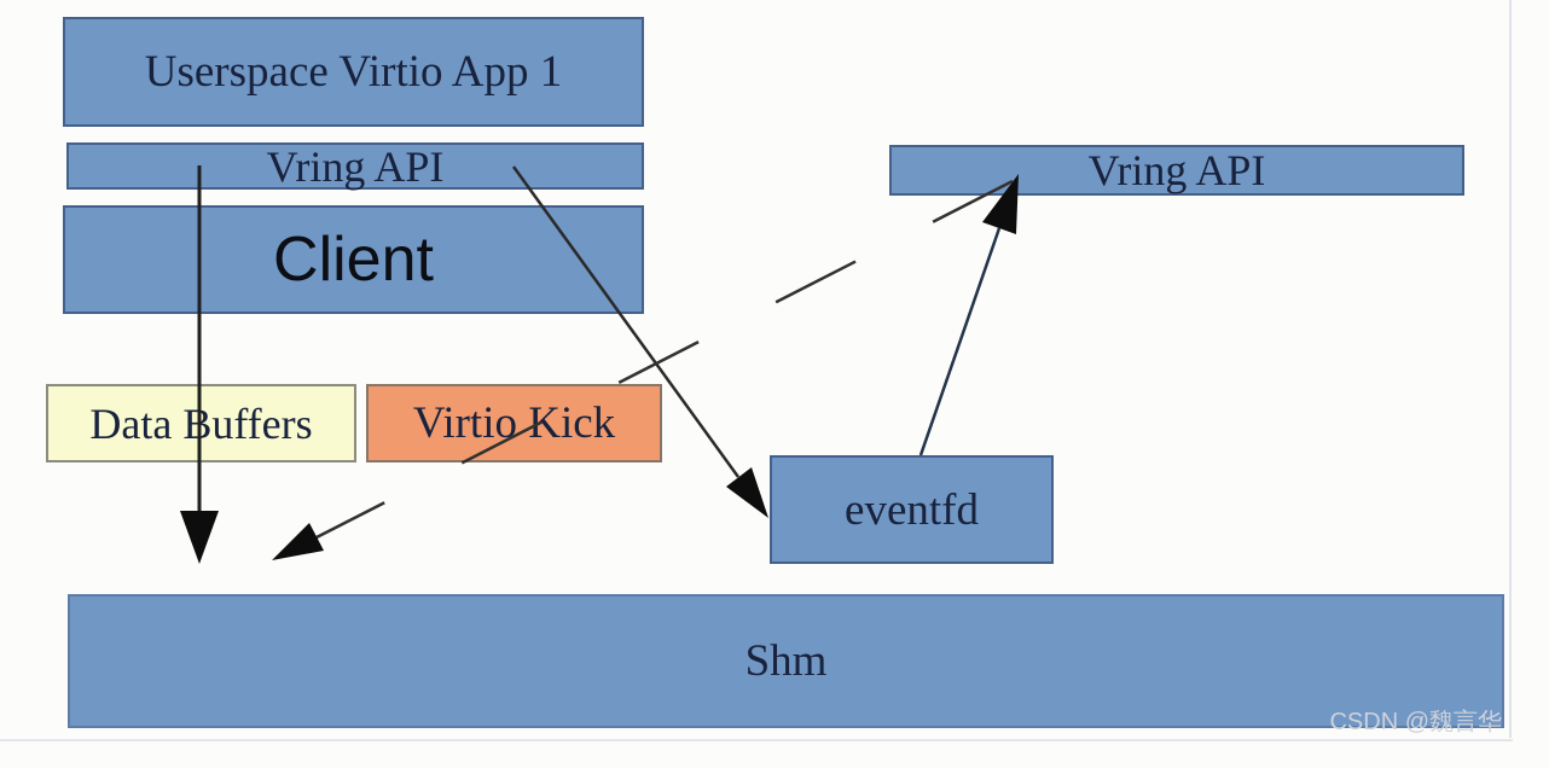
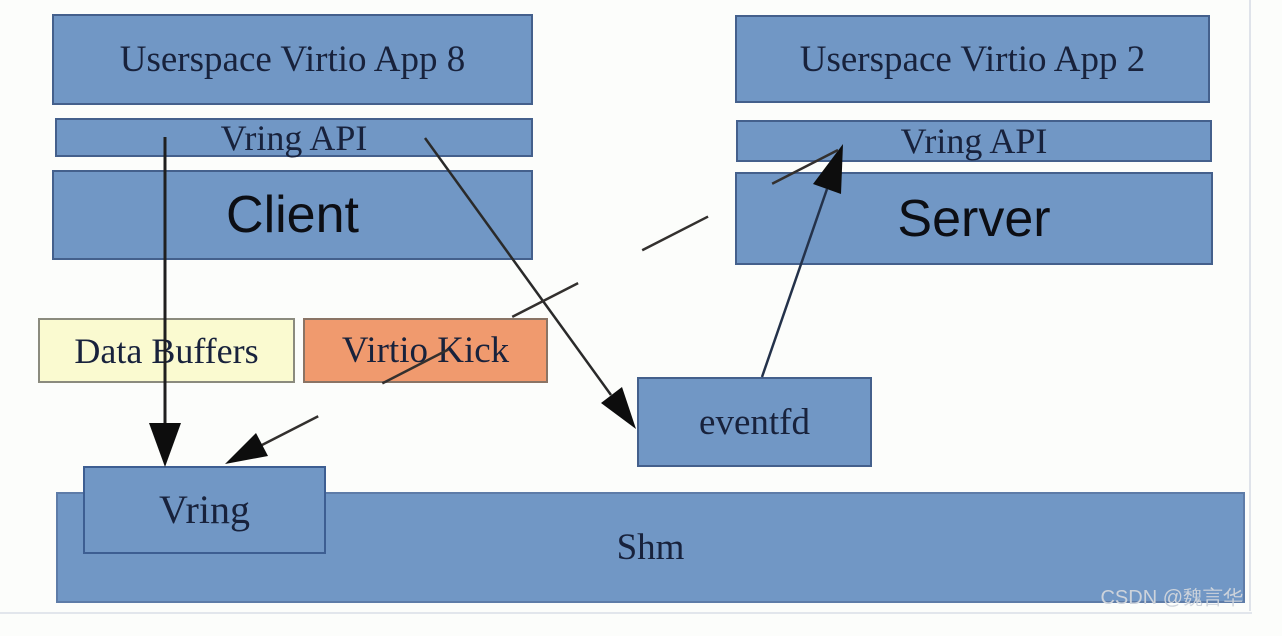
- Userspace Virtio App 1
+ Userspace Virtio App 8
  Vring API
  Client
+ Userspace Virtio App 2
  Vring API
+ Server
  Data Buffers
  Virtio Kick
  eventfd
  Shm
+ Vring
  CSDN @魏言华
